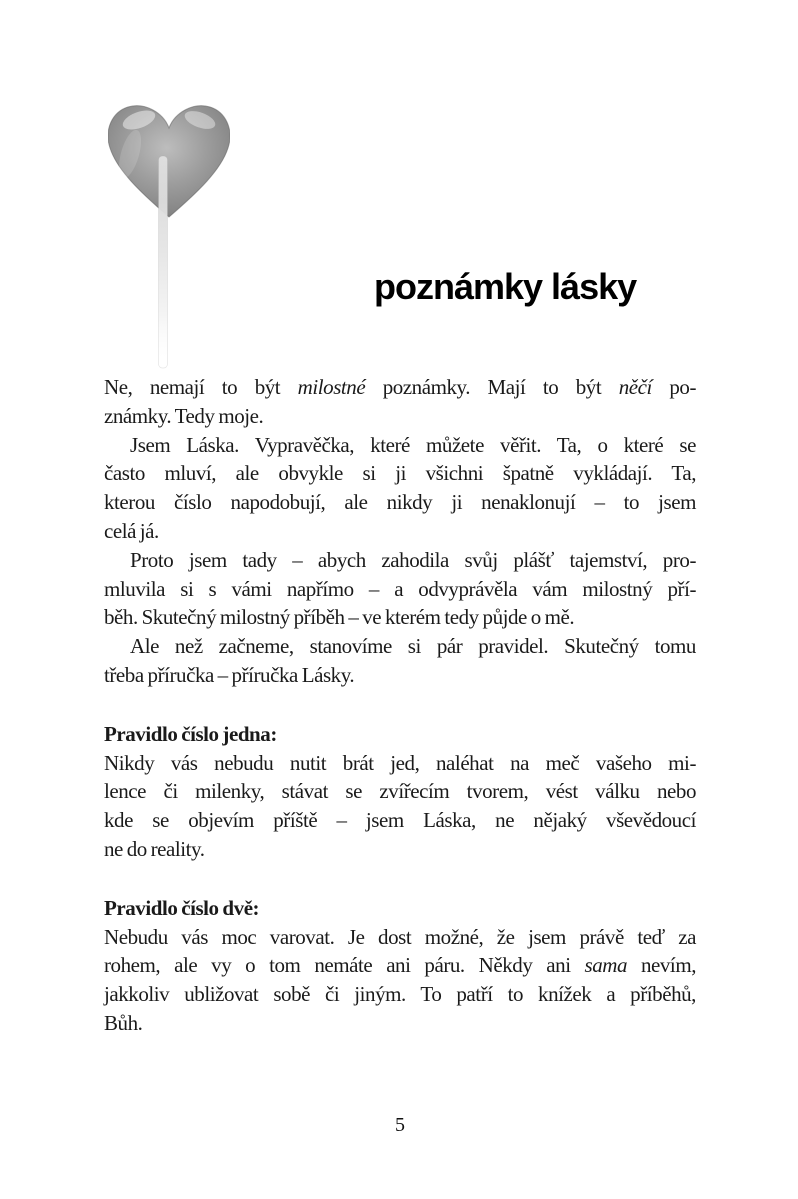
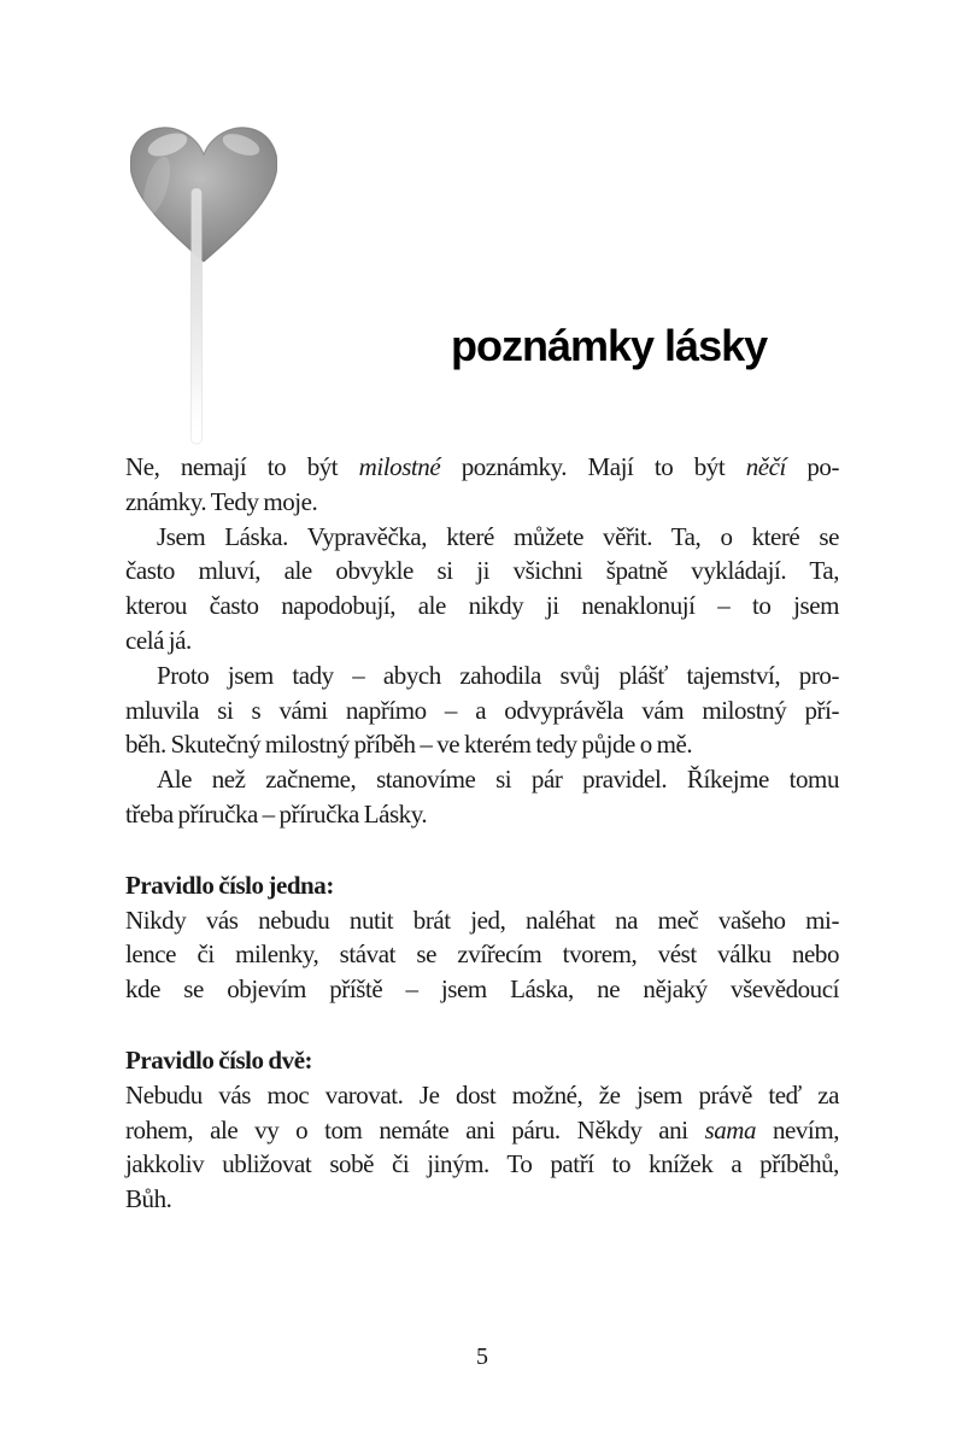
  poznámky lásky
  Ne, nemají to být milostné poznámky. Mají to být něčí po-
  známky. Tedy moje.
  Jsem Láska. Vypravěčka, které můžete věřit. Ta, o které se
  často mluví, ale obvykle si ji všichni špatně vykládají. Ta,
- kterou číslo napodobují, ale nikdy ji nenaklonují – to jsem
+ kterou často napodobují, ale nikdy ji nenaklonují – to jsem
  celá já.
  Proto jsem tady – abych zahodila svůj plášť tajemství, pro-
  mluvila si s vámi napřímo – a odvyprávěla vám milostný pří-
  běh. Skutečný milostný příběh – ve kterém tedy půjde o mě.
- Ale než začneme, stanovíme si pár pravidel. Skutečný tomu
+ Ale než začneme, stanovíme si pár pravidel. Říkejme tomu
  třeba příručka – příručka Lásky.
  Pravidlo číslo jedna:
  Nikdy vás nebudu nutit brát jed, naléhat na meč vašeho mi-
  lence či milenky, stávat se zvířecím tvorem, vést válku nebo
  kde se objevím příště – jsem Láska, ne nějaký vševědoucí
- ne do reality.
  Pravidlo číslo dvě:
  Nebudu vás moc varovat. Je dost možné, že jsem právě teď za
  rohem, ale vy o tom nemáte ani páru. Někdy ani sama nevím,
  jakkoliv ubližovat sobě či jiným. To patří to knížek a příběhů,
  Bůh.
  5
